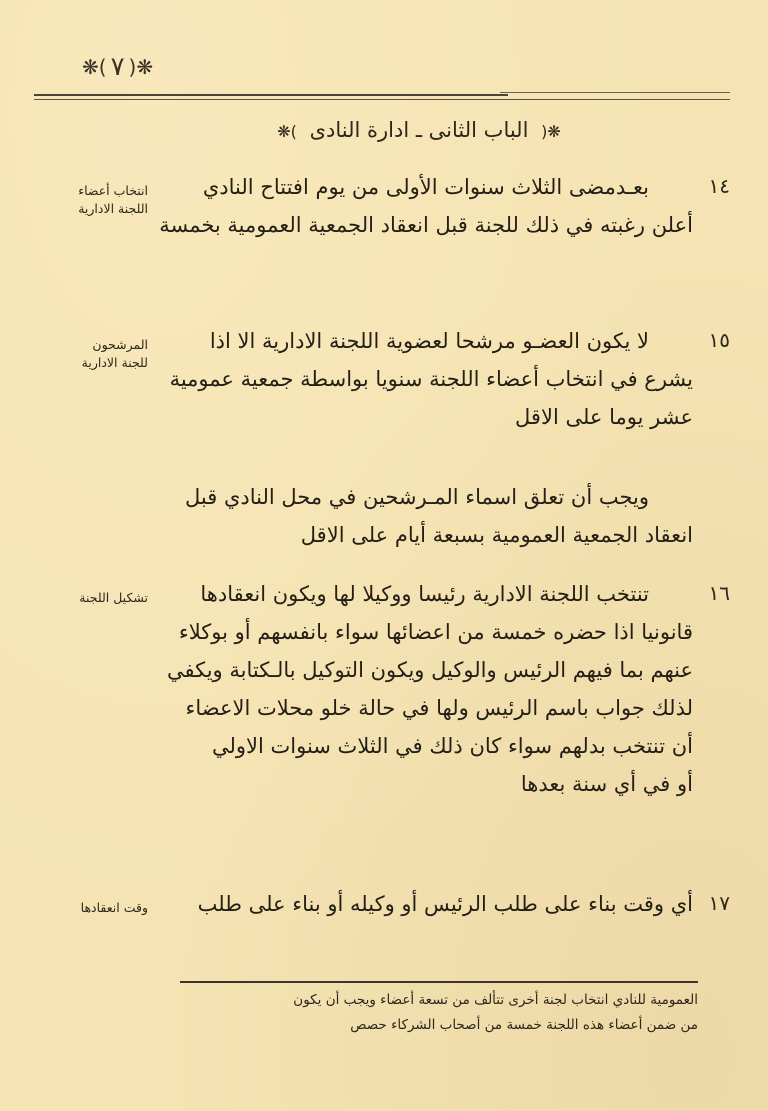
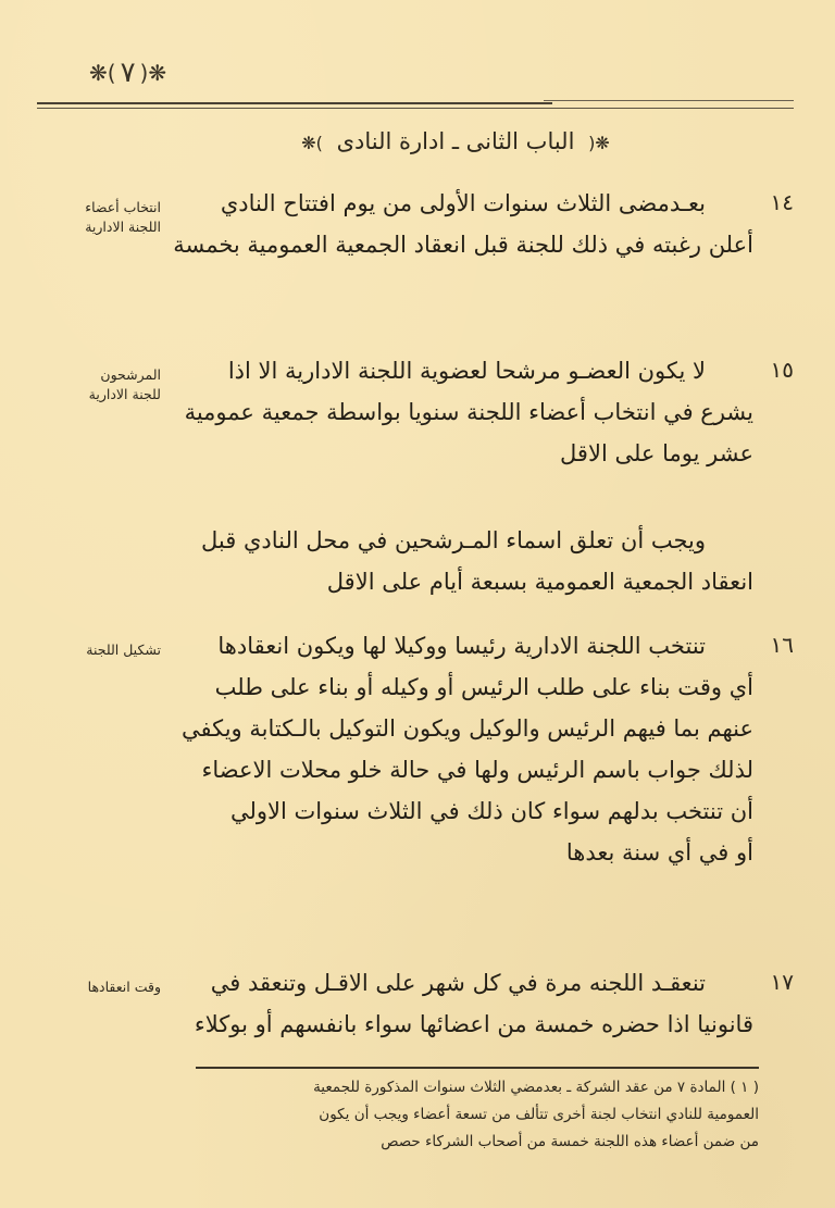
  ❋(
  ٧
  )❋
  ❋( الباب الثانى ـ ادارة النادى )❋
  ١٤
  انتخاب أعضاء
  اللجنة الادارية
  بعـدمضى الثلاث سنوات الأولى من يوم افتتاح النادي
  أعلن رغبته في ذلك للجنة قبل انعقاد الجمعية العمومية بخمسة
  ١٥
  المرشحون
  للجنة الادارية
  لا يكون العضـو مرشحا لعضوية اللجنة الادارية الا اذا
  يشرع في انتخاب أعضاء اللجنة سنويا بواسطة جمعية عمومية
  عشر يوما على الاقل
  ويجب أن تعلق اسماء المـرشحين في محل النادي قبل
  انعقاد الجمعية العمومية بسبعة أيام على الاقل
  ١٦
  تشكيل اللجنة
  تنتخب اللجنة الادارية رئيسا ووكيلا لها ويكون انعقادها
- قانونيا اذا حضره خمسة من اعضائها سواء بانفسهم أو بوكلاء
+ أي وقت بناء على طلب الرئيس أو وكيله أو بناء على طلب
  عنهم بما فيهم الرئيس والوكيل ويكون التوكيل بالـكتابة ويكفي
  لذلك جواب باسم الرئيس ولها في حالة خلو محلات الاعضاء
  أن تنتخب بدلهم سواء كان ذلك في الثلاث سنوات الاولي
  أو في أي سنة بعدها
  ١٧
  وقت انعقادها
+ تنعقـد اللجنه مرة في كل شهر على الاقـل وتنعقد في
- أي وقت بناء على طلب الرئيس أو وكيله أو بناء على طلب
+ قانونيا اذا حضره خمسة من اعضائها سواء بانفسهم أو بوكلاء
+ ( ١ ) المادة ٧ من عقد الشركة ـ بعدمضي الثلاث سنوات المذكورة للجمعية
  العمومية للنادي انتخاب لجنة أخرى تتألف من تسعة أعضاء ويجب أن يكون
  من ضمن أعضاء هذه اللجنة خمسة من أصحاب الشركاء حصص
